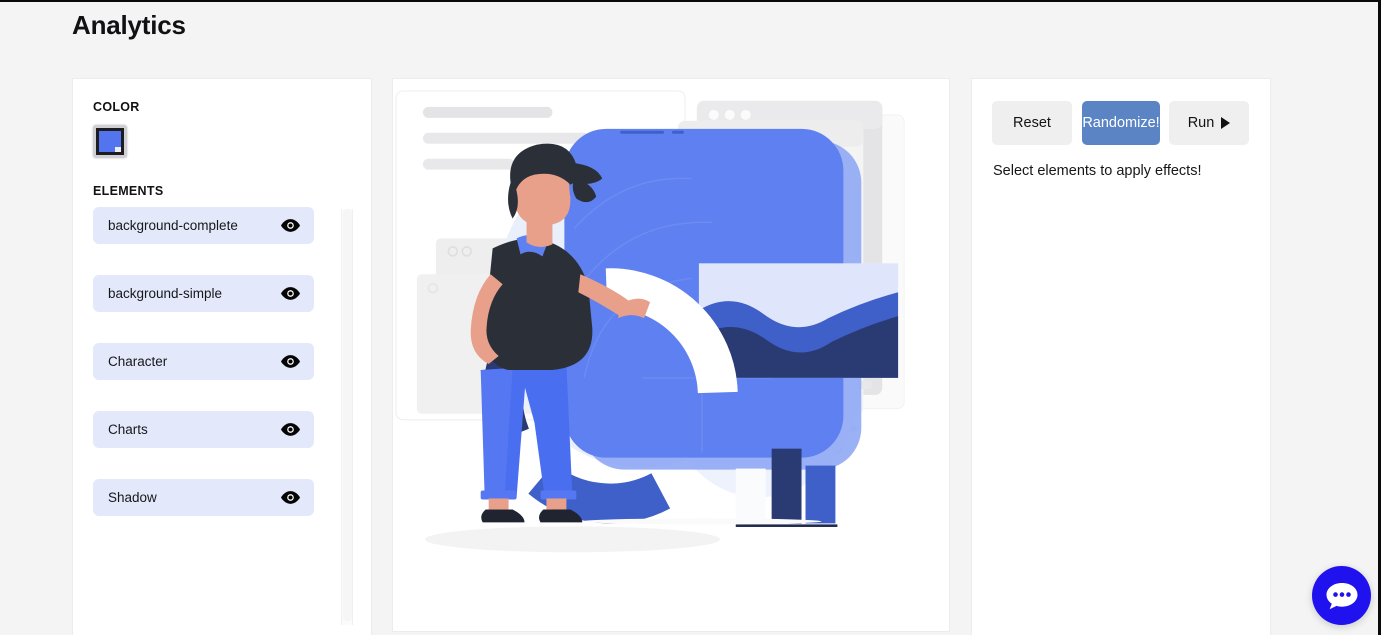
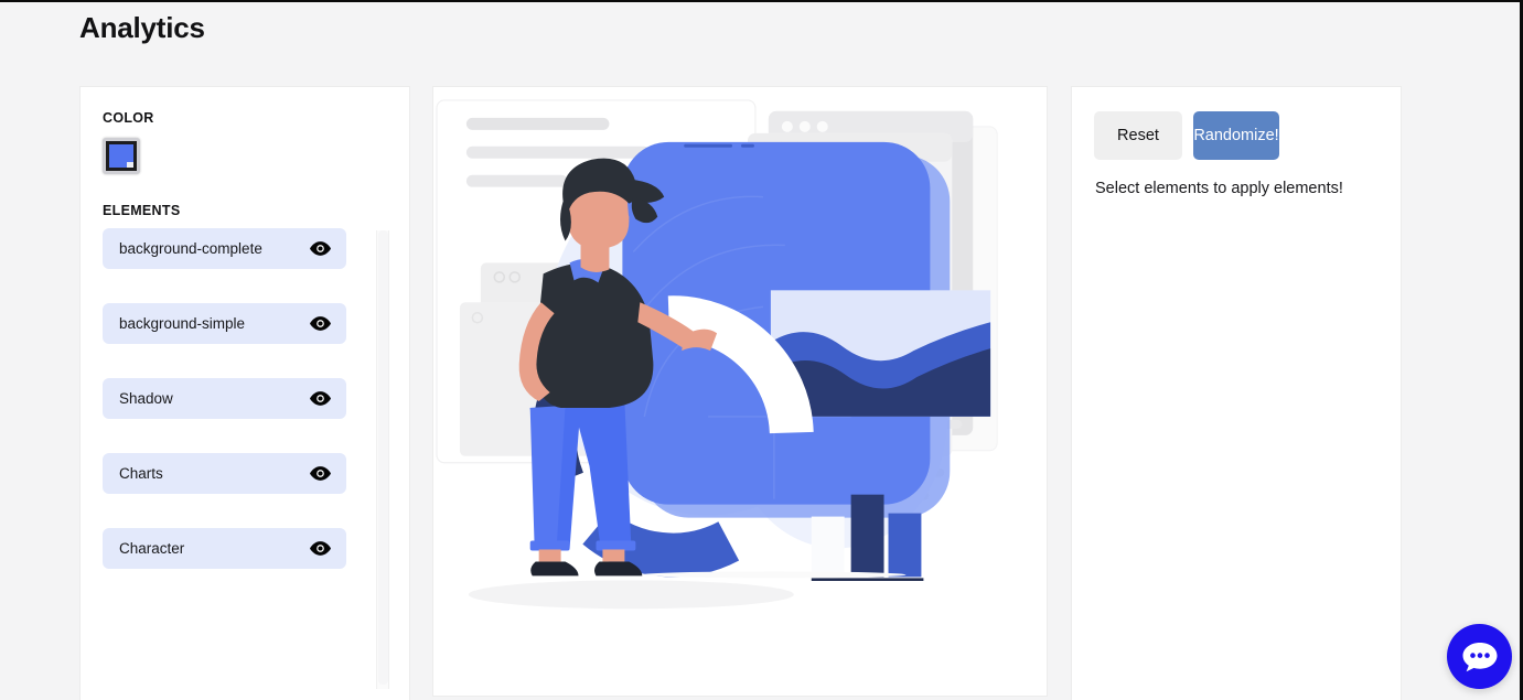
  Analytics
  COLOR
  ELEMENTS
  background-complete
  background-simple
- Character
+ Shadow
  Charts
- Shadow
+ Character
  Reset
  Randomize!
- Run
- Select elements to apply effects!
+ Select elements to apply elements!
